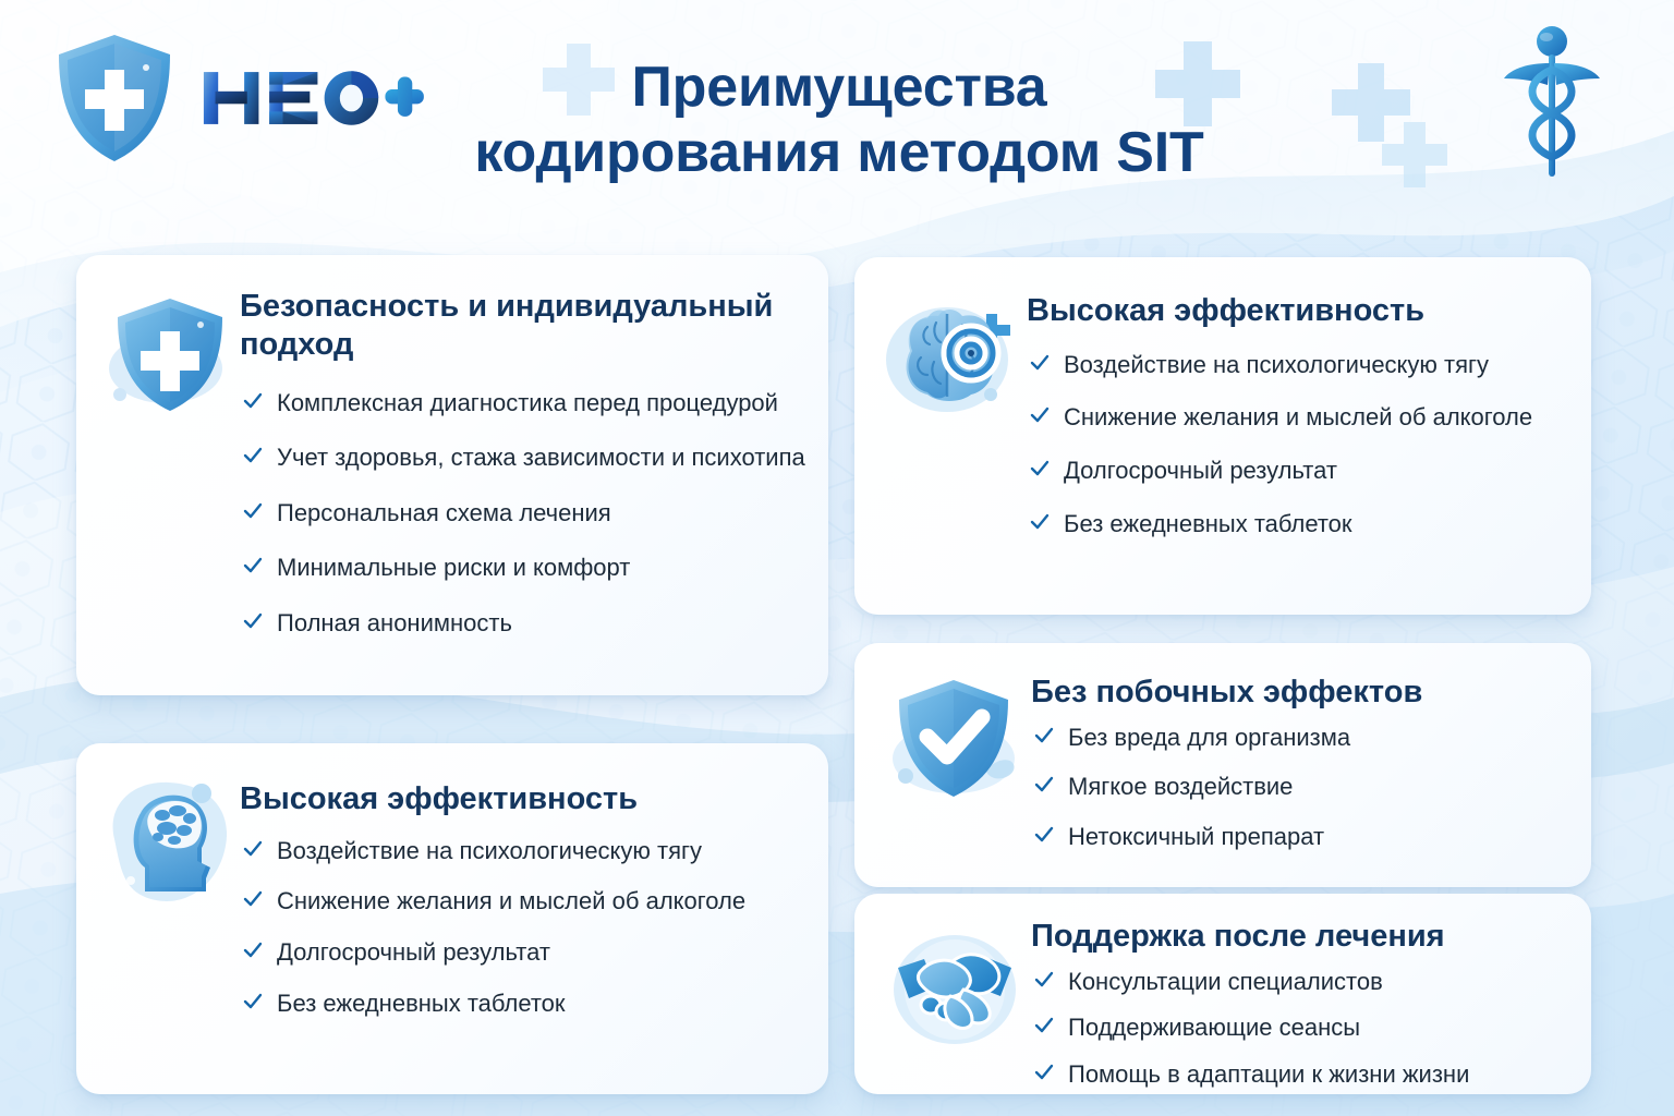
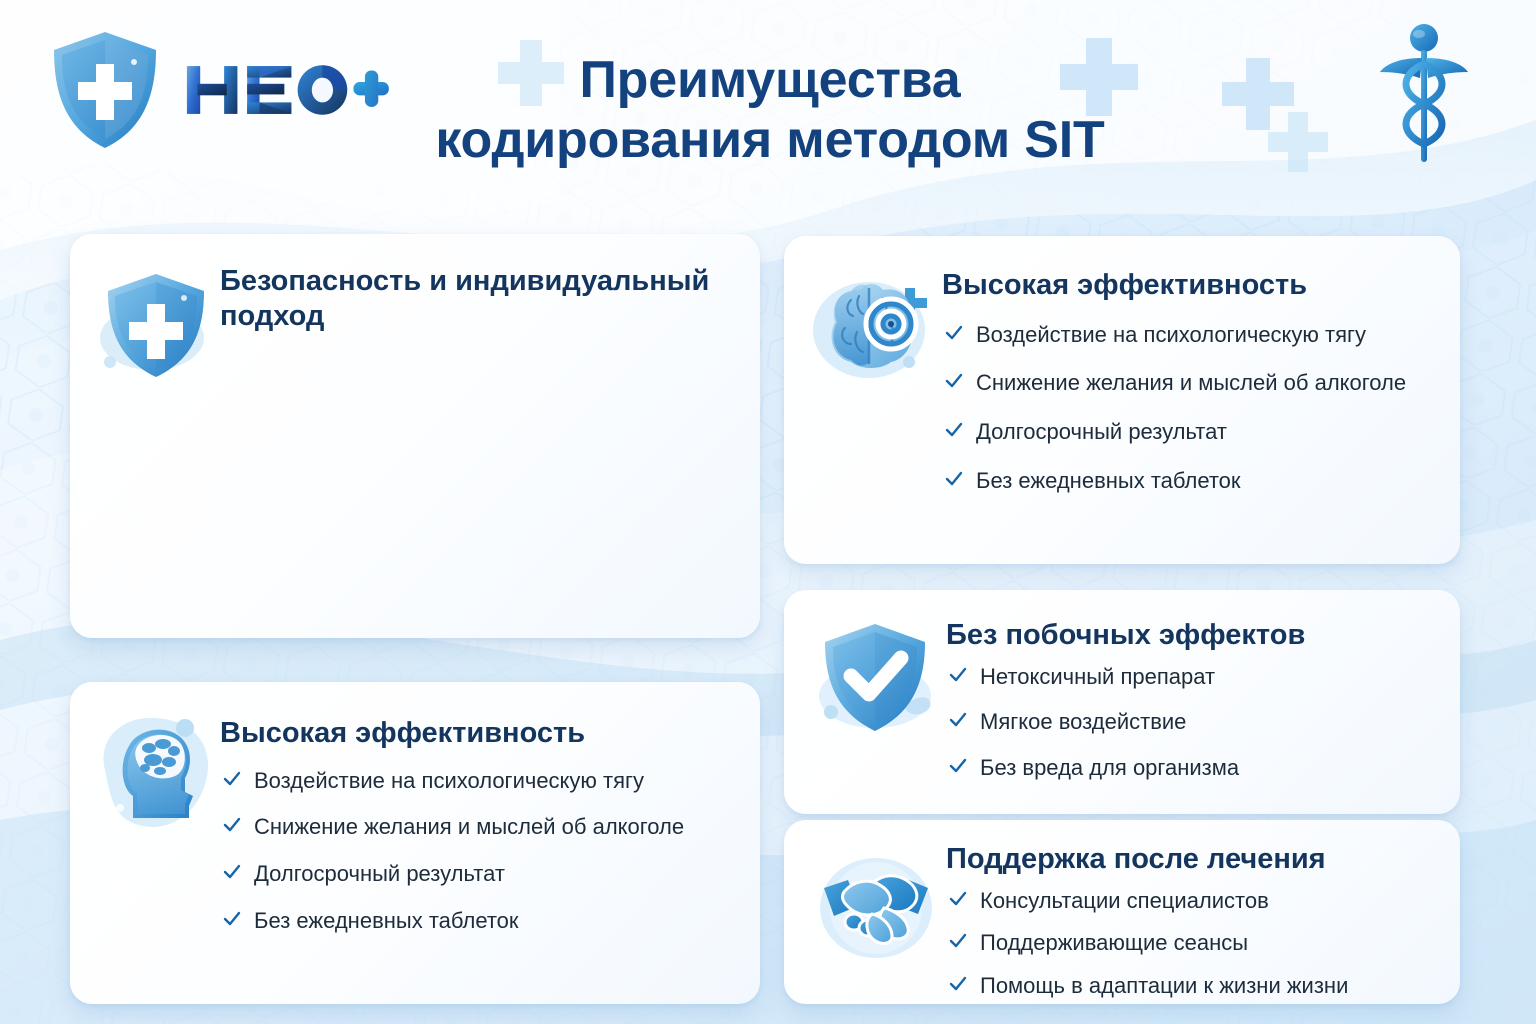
  Преимущества
  кодирования методом SIT
  Безопасность и индивидуальный подход
- Комплексная диагностика перед процедурой
- Учет здоровья, стажа зависимости и психотипа
- Персональная схема лечения
- Минимальные риски и комфорт
- Полная анонимность
  Высокая эффективность
  Воздействие на психологическую тягу
  Снижение желания и мыслей об алкоголе
  Долгосрочный результат
  Без ежедневных таблеток
  Высокая эффективность
  Воздействие на психологическую тягу
  Снижение желания и мыслей об алкоголе
  Долгосрочный результат
  Без ежедневных таблеток
  Без побочных эффектов
- Без вреда для организма
+ Нетоксичный препарат
  Мягкое воздействие
- Нетоксичный препарат
+ Без вреда для организма
  Поддержка после лечения
  Консультации специалистов
  Поддерживающие сеансы
  Помощь в адаптации к жизни жизни
